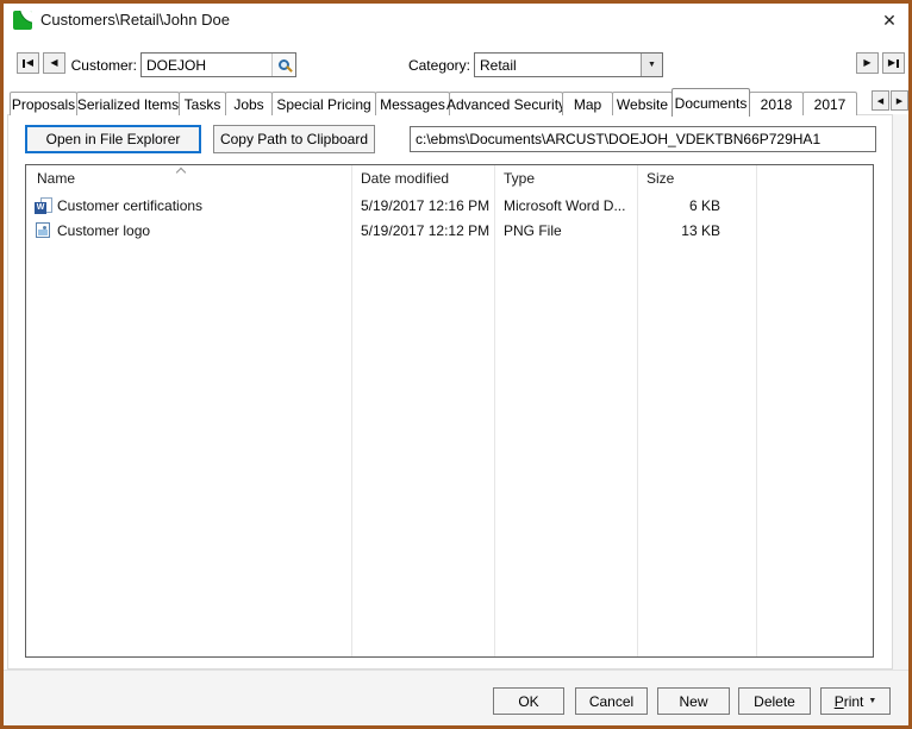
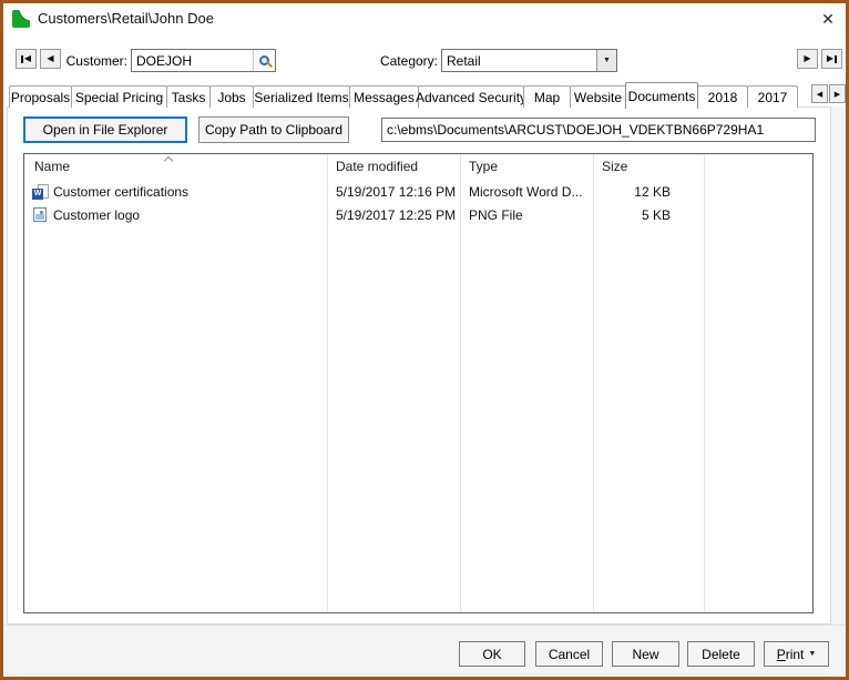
  Customers\Retail\John Doe
  ✕
  ◀
  ◀
  Customer:
  DOEJOH
  Category:
  Retail
  ▶
  ▶
  Proposals
- Serialized Items
+ Special Pricing
  Tasks
  Jobs
- Special Pricing
+ Serialized Items
  Messages
  Advanced Securit
  Map
  Website
  Documents
  2018
  2017
  Open in File Explorer
  Copy Path to Clipboard
  c:\ebms\Documents\ARCUST\DOEJOH_VDEKTBN66P729HA1
  Name
  Date modified
  Type
  Size
  Customer certifications
  5/19/2017 12:16 PM
  Microsoft Word D...
- 6 KB
+ 12 KB
  Customer logo
- 5/19/2017 12:12 PM
+ 5/19/2017 12:25 PM
  PNG File
- 13 KB
+ 5 KB
  OK
  Cancel
  New
  Delete
  Print
